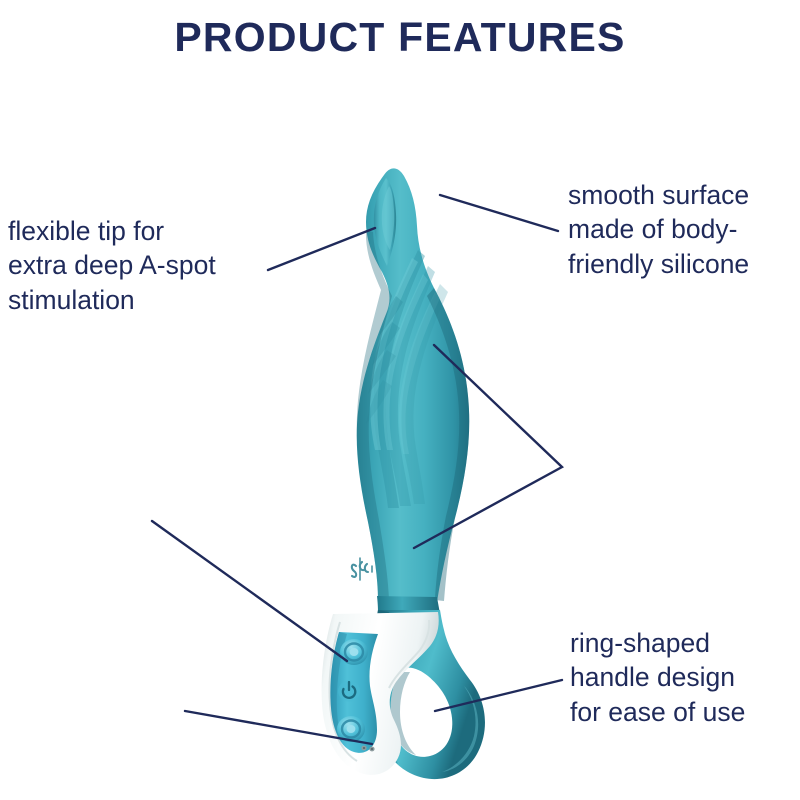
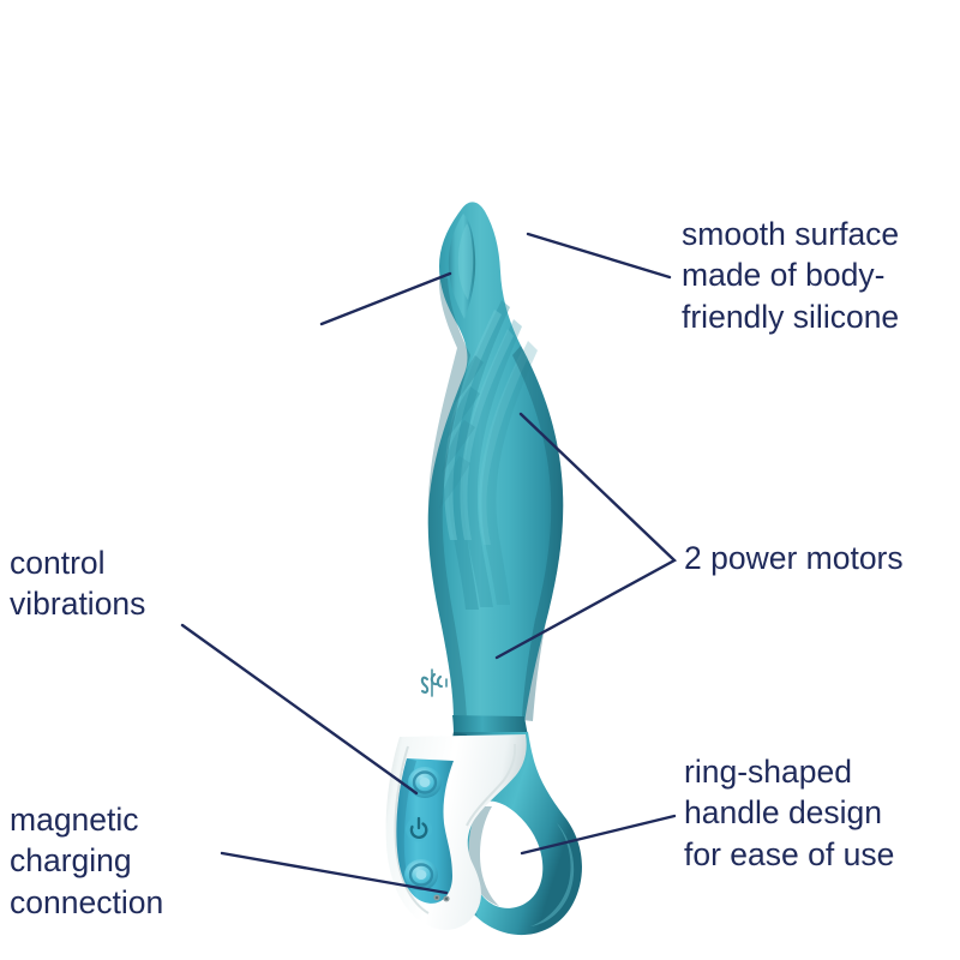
- PRODUCT FEATURES
- flexible tip for
- extra deep A-spot
- stimulation
  smooth surface
  made of body-
  friendly silicone
+ 2 power motors
+ control
+ vibrations
+ magnetic
+ charging
+ connection
  ring-shaped
  handle design
  for ease of use
